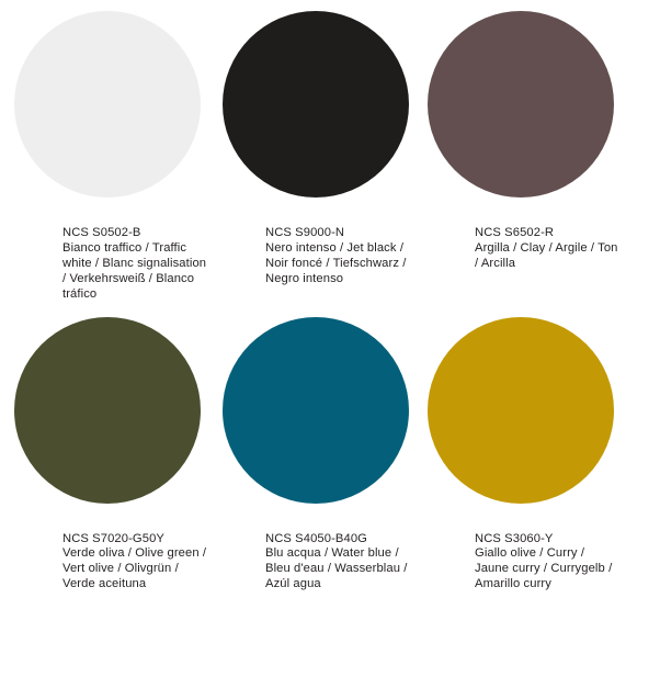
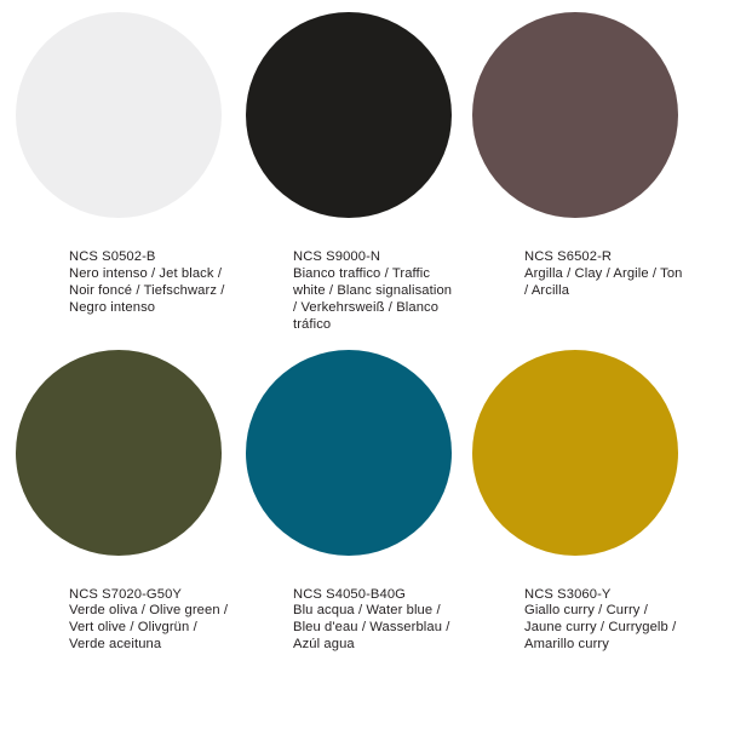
  NCS S0502-B
- Bianco traffico / Traffic white / Blanc signalisation / Verkehrsweiß / Blanco tráfico
+ Nero intenso / Jet black / Noir foncé / Tiefschwarz / Negro intenso
  NCS S9000-N
- Nero intenso / Jet black / Noir foncé / Tiefschwarz / Negro intenso
+ Bianco traffico / Traffic white / Blanc signalisation / Verkehrsweiß / Blanco tráfico
  NCS S6502-R
  Argilla / Clay / Argile / Ton / Arcilla
  NCS S7020-G50Y
  Verde oliva / Olive green / Vert olive / Olivgrün / Verde aceituna
  NCS S4050-B40G
  Blu acqua / Water blue / Bleu d'eau / Wasserblau / Azúl agua
  NCS S3060-Y
- Giallo olive / Curry / Jaune curry / Currygelb / Amarillo curry
+ Giallo curry / Curry / Jaune curry / Currygelb / Amarillo curry
